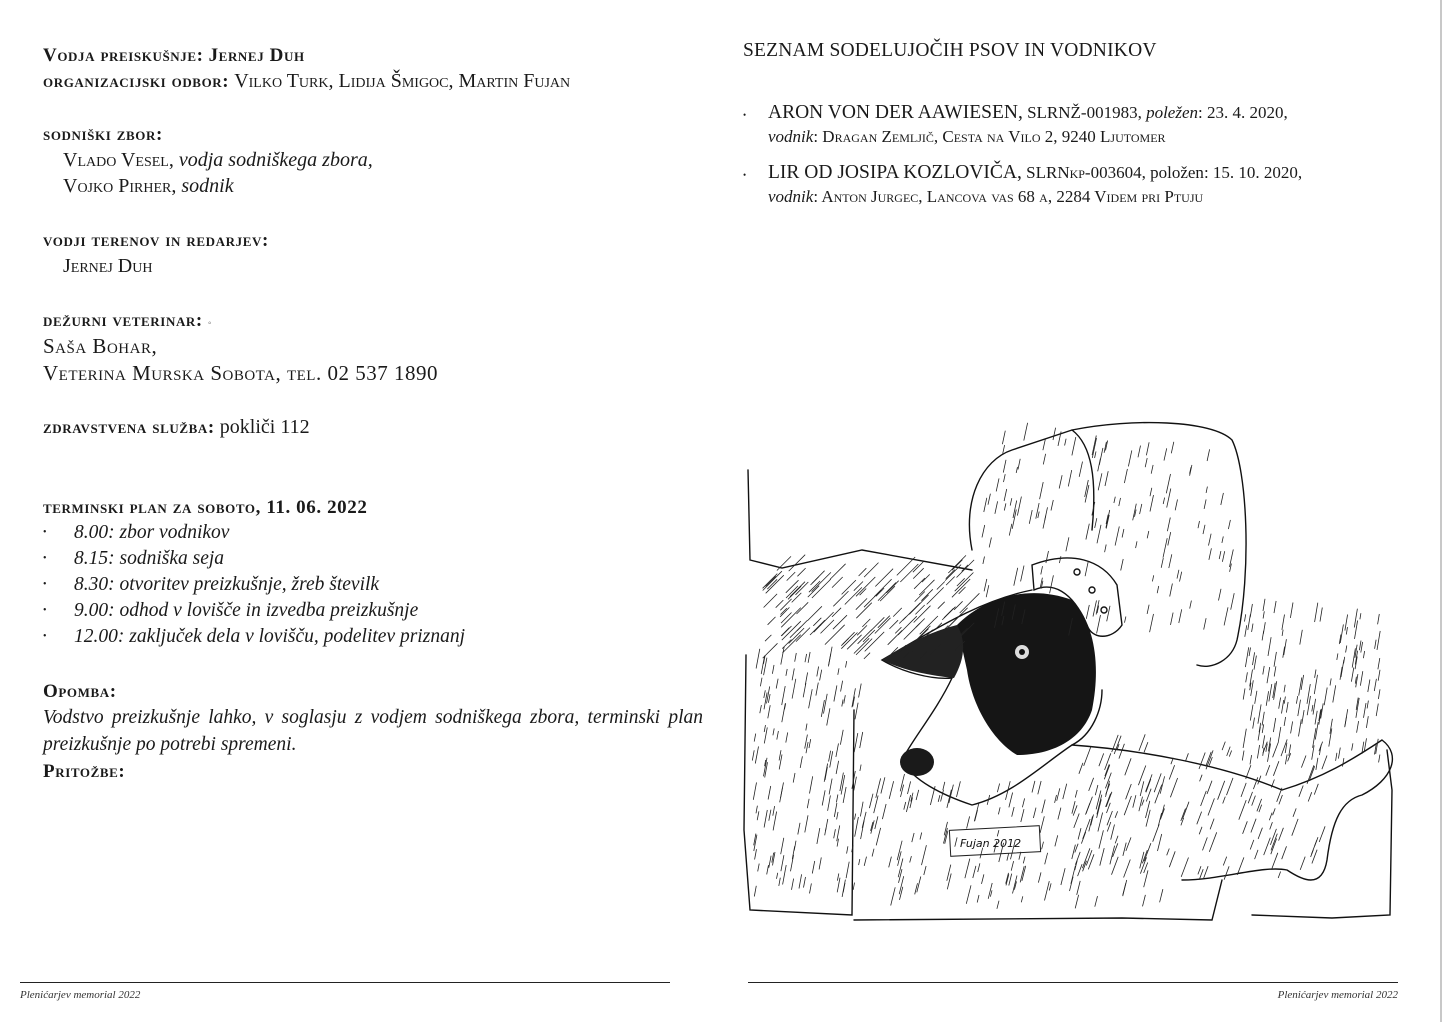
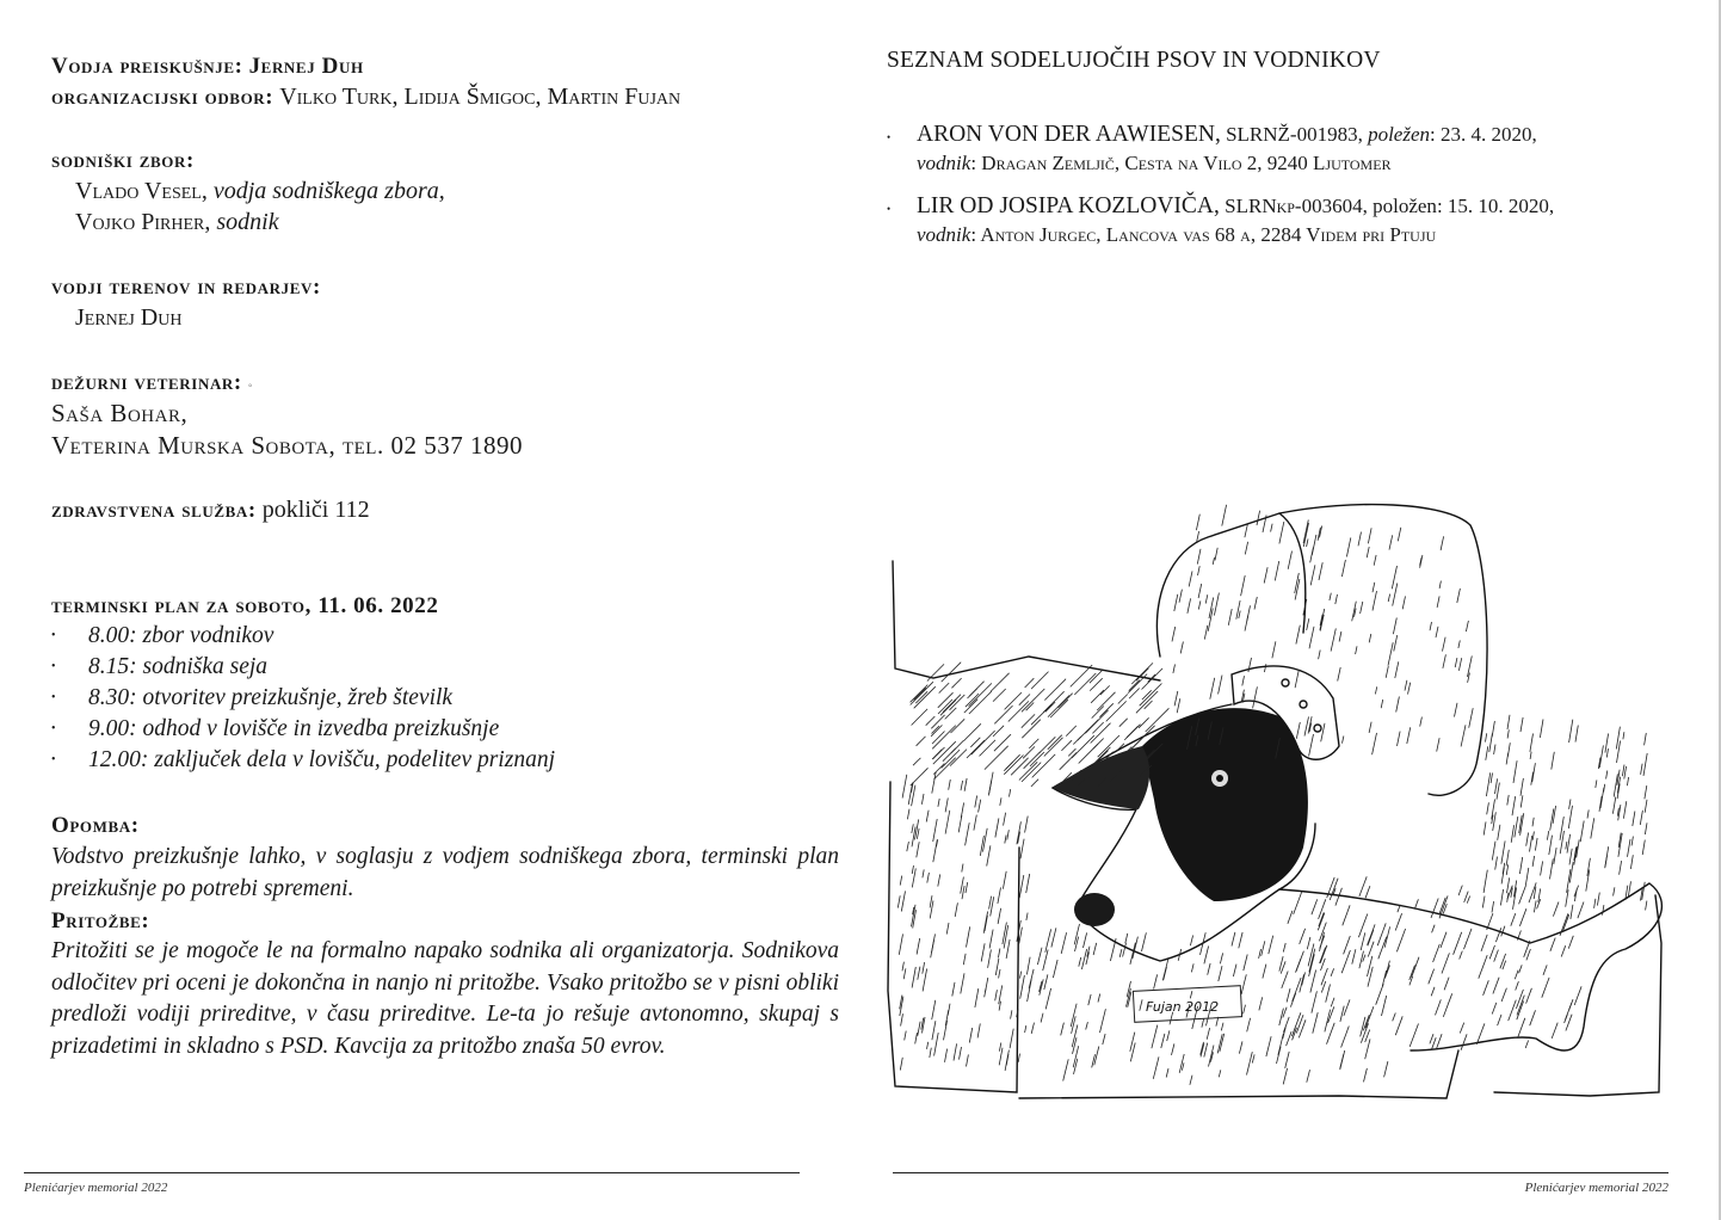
  Vodja preiskušnje: Jernej Duh
  organizacijski odbor: Vilko Turk, Lidija Šmigoc, Martin Fujan
  sodniški zbor:
  Vlado Vesel, vodja sodniškega zbora,
  Vojko Pirher, sodnik
  vodji terenov in redarjev:
  Jernej Duh
  dežurni veterinar: ◦
  Saša Bohar,
  Veterina Murska Sobota, tel. 02 537 1890
  zdravstvena služba: pokliči 112
  terminski plan za soboto, 11. 06. 2022
  •
  8.00: zbor vodnikov
  •
  8.15: sodniška seja
  •
  8.30: otvoritev preizkušnje, žreb številk
  •
  9.00: odhod v lovišče in izvedba preizkušnje
  •
  12.00: zaključek dela v lovišču, podelitev priznanj
  Opomba:
  Vodstvo preizkušnje lahko, v soglasju z vodjem sodniškega zbora, terminski plan preizkušnje po potrebi spremeni.
  Pritožbe:
+ Pritožiti se je mogoče le na formalno napako sodnika ali organizatorja. Sodnikova odločitev pri oceni je dokončna in nanjo ni pritožbe. Vsako pritožbo se v pisni obliki predloži vodiji prireditve, v času prireditve. Le-ta jo rešuje avtonomno, skupaj s prizadetimi in skladno s PSD. Kavcija za pritožbo znaša 50 evrov.
  Plenićarjev memorial 2022
  SEZNAM SODELUJOČIH PSOV IN VODNIKOV
  •
  ARON VON DER AAWIESEN, SLRNŽ-001983, poležen: 23. 4. 2020,
  vodnik: Dragan Zemljič, Cesta na Vilo 2, 9240 Ljutomer
  •
  LIR OD JOSIPA KOZLOVIČA, SLRNkp-003604, položen: 15. 10. 2020,
  vodnik: Anton Jurgec, Lancova vas 68 a, 2284 Videm pri Ptuju
  Plenićarjev memorial 2022
  Fujan 2012
